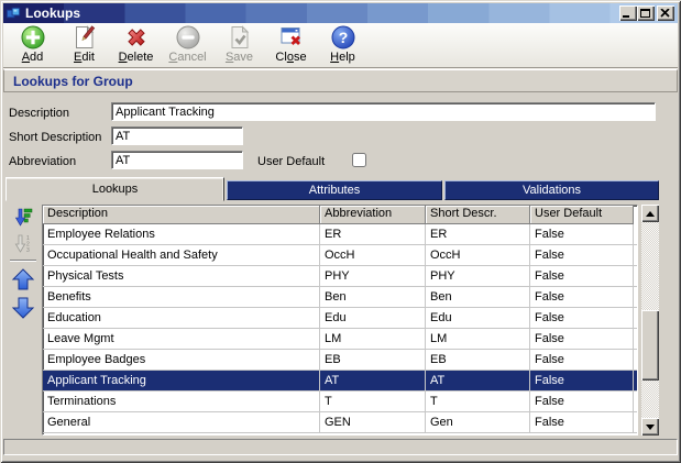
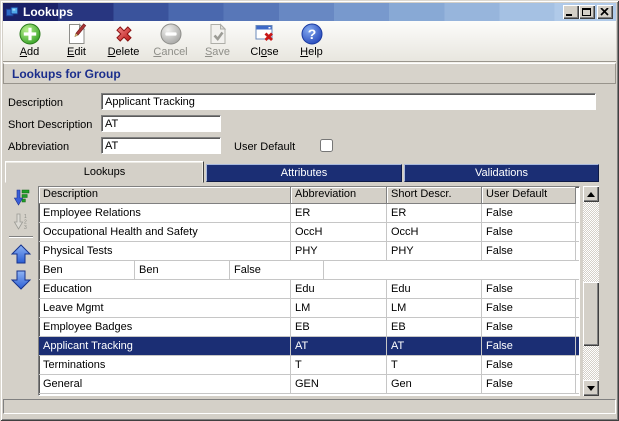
  Lookups
  Add
  Edit
  Delete
  Cancel
  Save
  Close
  ?
  Help
  Lookups for Group
  Description
  Applicant Tracking
  Short Description
  AT
  Abbreviation
  AT
  User Default
  Lookups
  Attributes
  Validations
  Description
  Abbreviation
  Short Descr.
  User Default
  Employee Relations
  ER
  ER
  False
  Occupational Health and Safety
  OccH
  OccH
  False
  Physical Tests
  PHY
  PHY
  False
- Benefits
  Ben
  Ben
  False
  Education
  Edu
  Edu
  False
  Leave Mgmt
  LM
  LM
  False
  Employee Badges
  EB
  EB
  False
  Applicant Tracking
  AT
  AT
  False
  Terminations
  T
  T
  False
  General
  GEN
  Gen
  False
